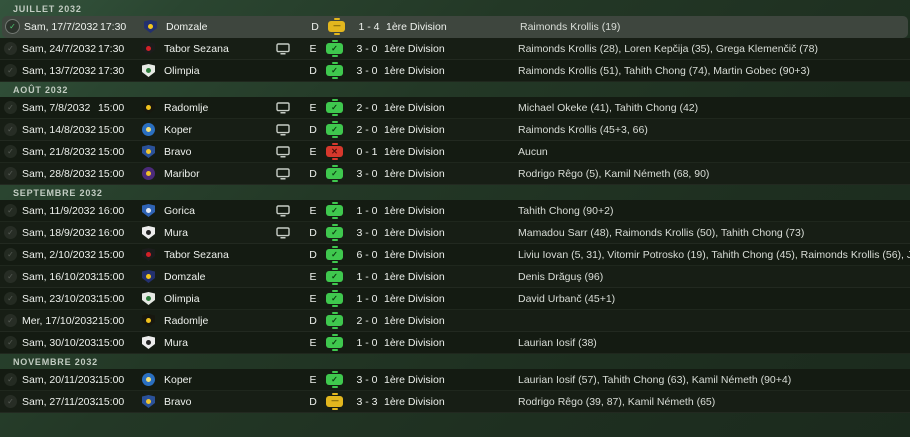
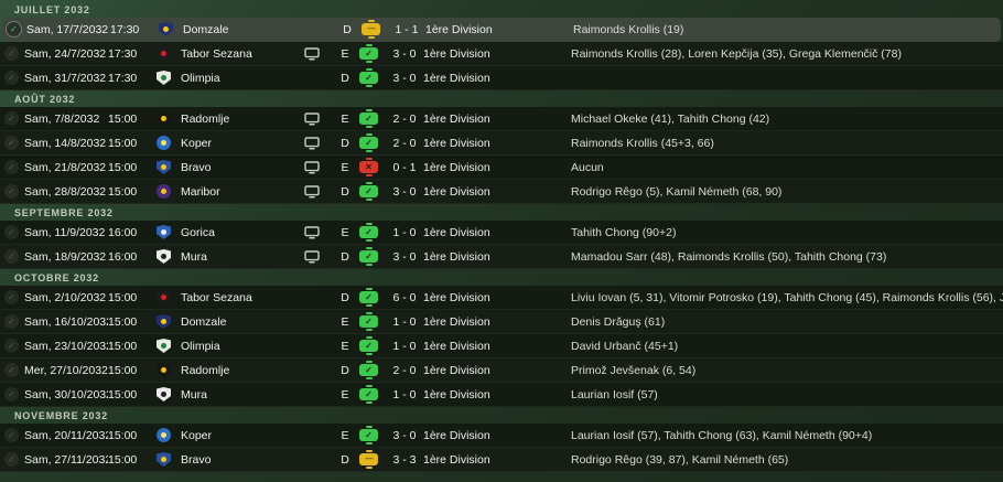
  JUILLET 2032
  ✓
  Sam, 17/7/2032
  17:30
  Domzale
  D
- 1 - 4
+ 1 - 1
  1ère Division
  Raimonds Krollis (19)
  ✓
  Sam, 24/7/2032
  17:30
  Tabor Sezana
  E
  ✓
  3 - 0
  1ère Division
  Raimonds Krollis (28), Loren Kepčija (35), Grega Klemenčič (78)
  ✓
- Sam, 13/7/2032
+ Sam, 31/7/2032
  17:30
  Olimpia
  D
  ✓
  3 - 0
  1ère Division
- Raimonds Krollis (51), Tahith Chong (74), Martin Gobec (90+3)
  AOÛT 2032
  ✓
  Sam, 7/8/2032
  15:00
  Radomlje
  E
  ✓
  2 - 0
  1ère Division
  Michael Okeke (41), Tahith Chong (42)
  ✓
  Sam, 14/8/2032
  15:00
  Koper
  D
  ✓
  2 - 0
  1ère Division
  Raimonds Krollis (45+3, 66)
  ✓
  Sam, 21/8/2032
  15:00
  Bravo
  E
  ✕
  0 - 1
  1ère Division
  Aucun
  ✓
  Sam, 28/8/2032
  15:00
  Maribor
  D
  ✓
  3 - 0
  1ère Division
  Rodrigo Rêgo (5), Kamil Németh (68, 90)
  SEPTEMBRE 2032
  ✓
  Sam, 11/9/2032
  16:00
  Gorica
  E
  ✓
  1 - 0
  1ère Division
  Tahith Chong (90+2)
  ✓
  Sam, 18/9/2032
  16:00
  Mura
  D
  ✓
  3 - 0
  1ère Division
  Mamadou Sarr (48), Raimonds Krollis (50), Tahith Chong (73)
+ OCTOBRE 2032
  ✓
  Sam, 2/10/2032
  15:00
  Tabor Sezana
  D
  ✓
  6 - 0
  1ère Division
  Liviu Iovan (5, 31), Vitomir Potrosko (19), Tahith Chong (45), Raimonds Krollis (56), J
  ✓
  Sam, 16/10/203
  15:00
  Domzale
  E
  ✓
  1 - 0
  1ère Division
- Denis Drăguş (96)
+ Denis Drăguş (61)
  ✓
  Sam, 23/10/203
  15:00
  Olimpia
  E
  ✓
  1 - 0
  1ère Division
  David Urbanč (45+1)
  ✓
- Mer, 17/10/2032
+ Mer, 27/10/2032
  15:00
  Radomlje
  D
  ✓
  2 - 0
  1ère Division
+ Primož Jevšenak (6, 54)
  ✓
  Sam, 30/10/203
  15:00
  Mura
  E
  ✓
  1 - 0
  1ère Division
- Laurian Iosif (38)
+ Laurian Iosif (57)
  NOVEMBRE 2032
  ✓
  Sam, 20/11/203
  15:00
  Koper
  E
  ✓
  3 - 0
  1ère Division
  Laurian Iosif (57), Tahith Chong (63), Kamil Németh (90+4)
  ✓
  Sam, 27/11/203
  15:00
  Bravo
  D
  3 - 3
  1ère Division
  Rodrigo Rêgo (39, 87), Kamil Németh (65)
